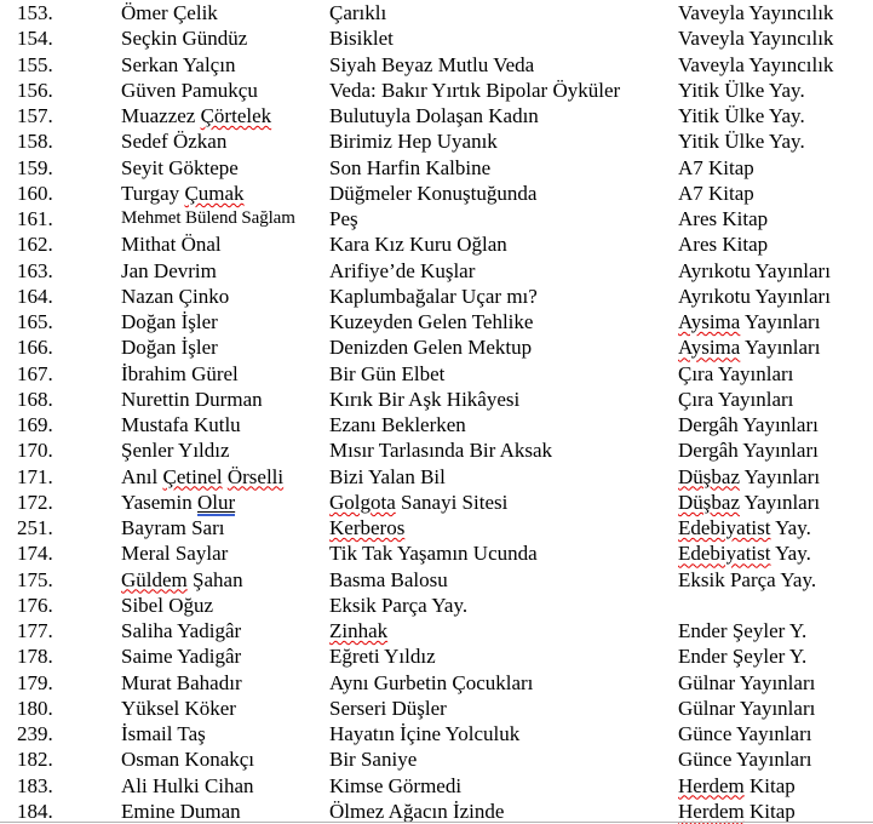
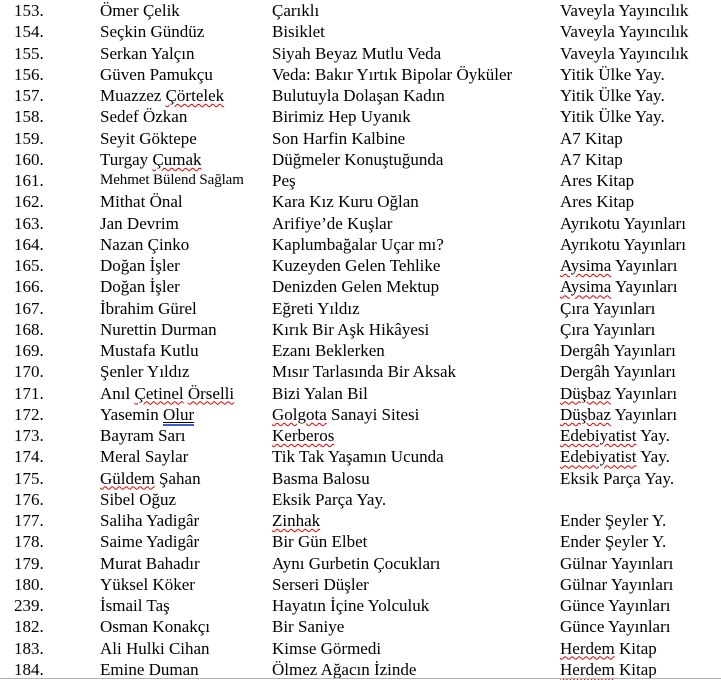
  153.
  Ömer Çelik
  Çarıklı
  Vaveyla Yayıncılık
  154.
  Seçkin Gündüz
  Bisiklet
  Vaveyla Yayıncılık
  155.
  Serkan Yalçın
  Siyah Beyaz Mutlu Veda
  Vaveyla Yayıncılık
  156.
  Güven Pamukçu
  Veda: Bakır Yırtık Bipolar Öyküler
  Yitik Ülke Yay.
  157.
  Muazzez Çörtelek
  Bulutuyla Dolaşan Kadın
  Yitik Ülke Yay.
  158.
  Sedef Özkan
  Birimiz Hep Uyanık
  Yitik Ülke Yay.
  159.
  Seyit Göktepe
  Son Harfin Kalbine
  A7 Kitap
  160.
  Turgay Çumak
  Düğmeler Konuştuğunda
  A7 Kitap
  161.
  Mehmet Bülend Sağlam
  Peş
  Ares Kitap
  162.
  Mithat Önal
  Kara Kız Kuru Oğlan
  Ares Kitap
  163.
  Jan Devrim
  Arifiye’de Kuşlar
  Ayrıkotu Yayınları
  164.
  Nazan Çinko
  Kaplumbağalar Uçar mı?
  Ayrıkotu Yayınları
  165.
  Doğan İşler
  Kuzeyden Gelen Tehlike
  Aysima Yayınları
  166.
  Doğan İşler
  Denizden Gelen Mektup
  Aysima Yayınları
  167.
  İbrahim Gürel
- Bir Gün Elbet
+ Eğreti Yıldız
  Çıra Yayınları
  168.
  Nurettin Durman
  Kırık Bir Aşk Hikâyesi
  Çıra Yayınları
  169.
  Mustafa Kutlu
  Ezanı Beklerken
  Dergâh Yayınları
  170.
  Şenler Yıldız
  Mısır Tarlasında Bir Aksak
  Dergâh Yayınları
  171.
  Anıl Çetinel Örselli
  Bizi Yalan Bil
  Düşbaz Yayınları
  172.
  Yasemin Olur
  Golgota Sanayi Sitesi
  Düşbaz Yayınları
- 251.
+ 173.
  Bayram Sarı
  Kerberos
  Edebiyatist Yay.
  174.
  Meral Saylar
  Tik Tak Yaşamın Ucunda
  Edebiyatist Yay.
  175.
  Güldem Şahan
  Basma Balosu
  Eksik Parça Yay.
  176.
  Sibel Oğuz
  Eksik Parça Yay.
  177.
  Saliha Yadigâr
  Zinhak
  Ender Şeyler Y.
  178.
  Saime Yadigâr
- Eğreti Yıldız
+ Bir Gün Elbet
  Ender Şeyler Y.
  179.
  Murat Bahadır
  Aynı Gurbetin Çocukları
  Gülnar Yayınları
  180.
  Yüksel Köker
  Serseri Düşler
  Gülnar Yayınları
  239.
  İsmail Taş
  Hayatın İçine Yolculuk
  Günce Yayınları
  182.
  Osman Konakçı
  Bir Saniye
  Günce Yayınları
  183.
  Ali Hulki Cihan
  Kimse Görmedi
  Herdem Kitap
  184.
  Emine Duman
  Ölmez Ağacın İzinde
  Herdem Kitap
